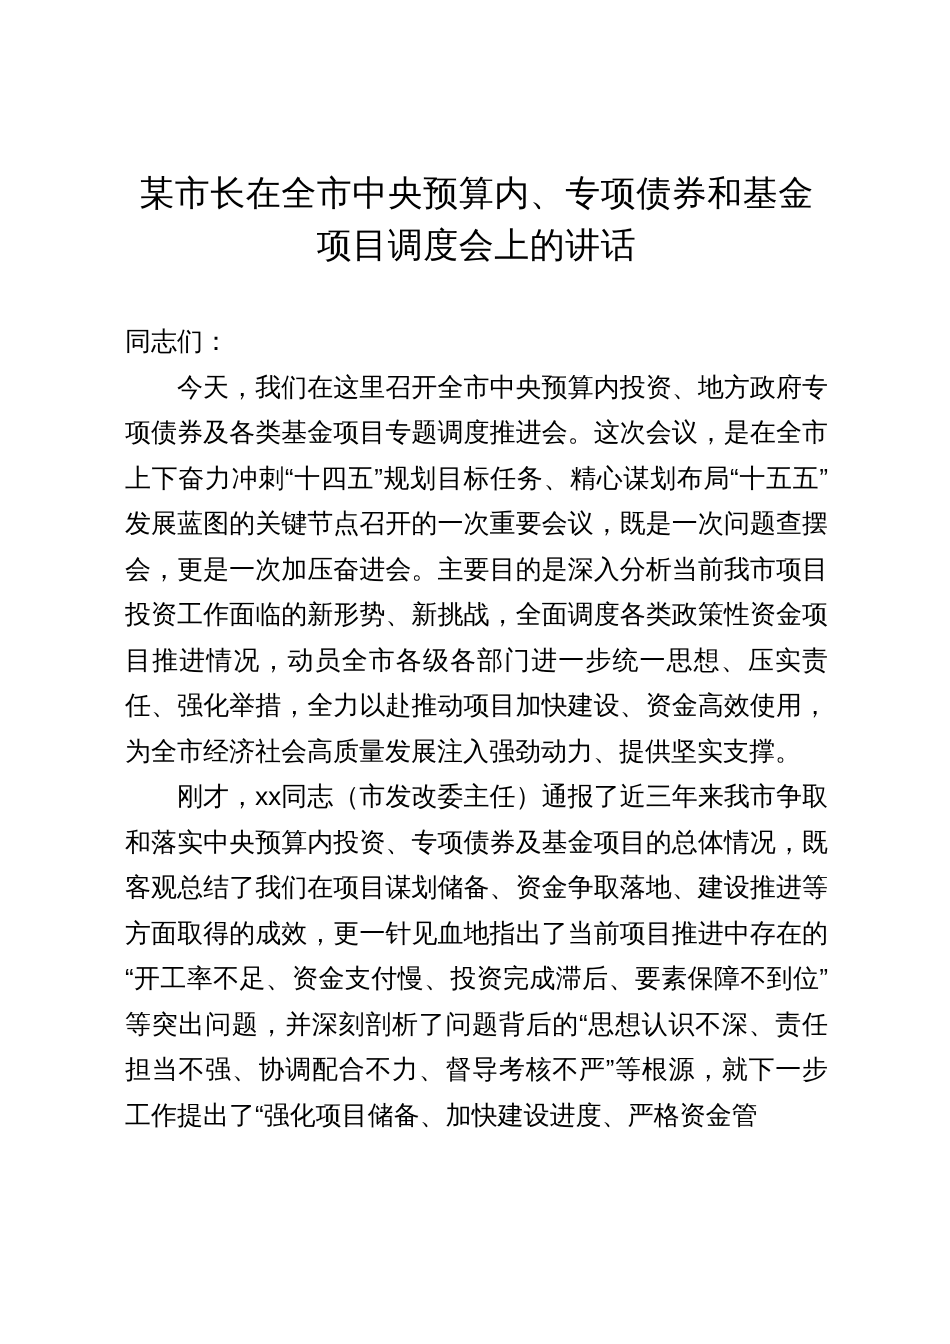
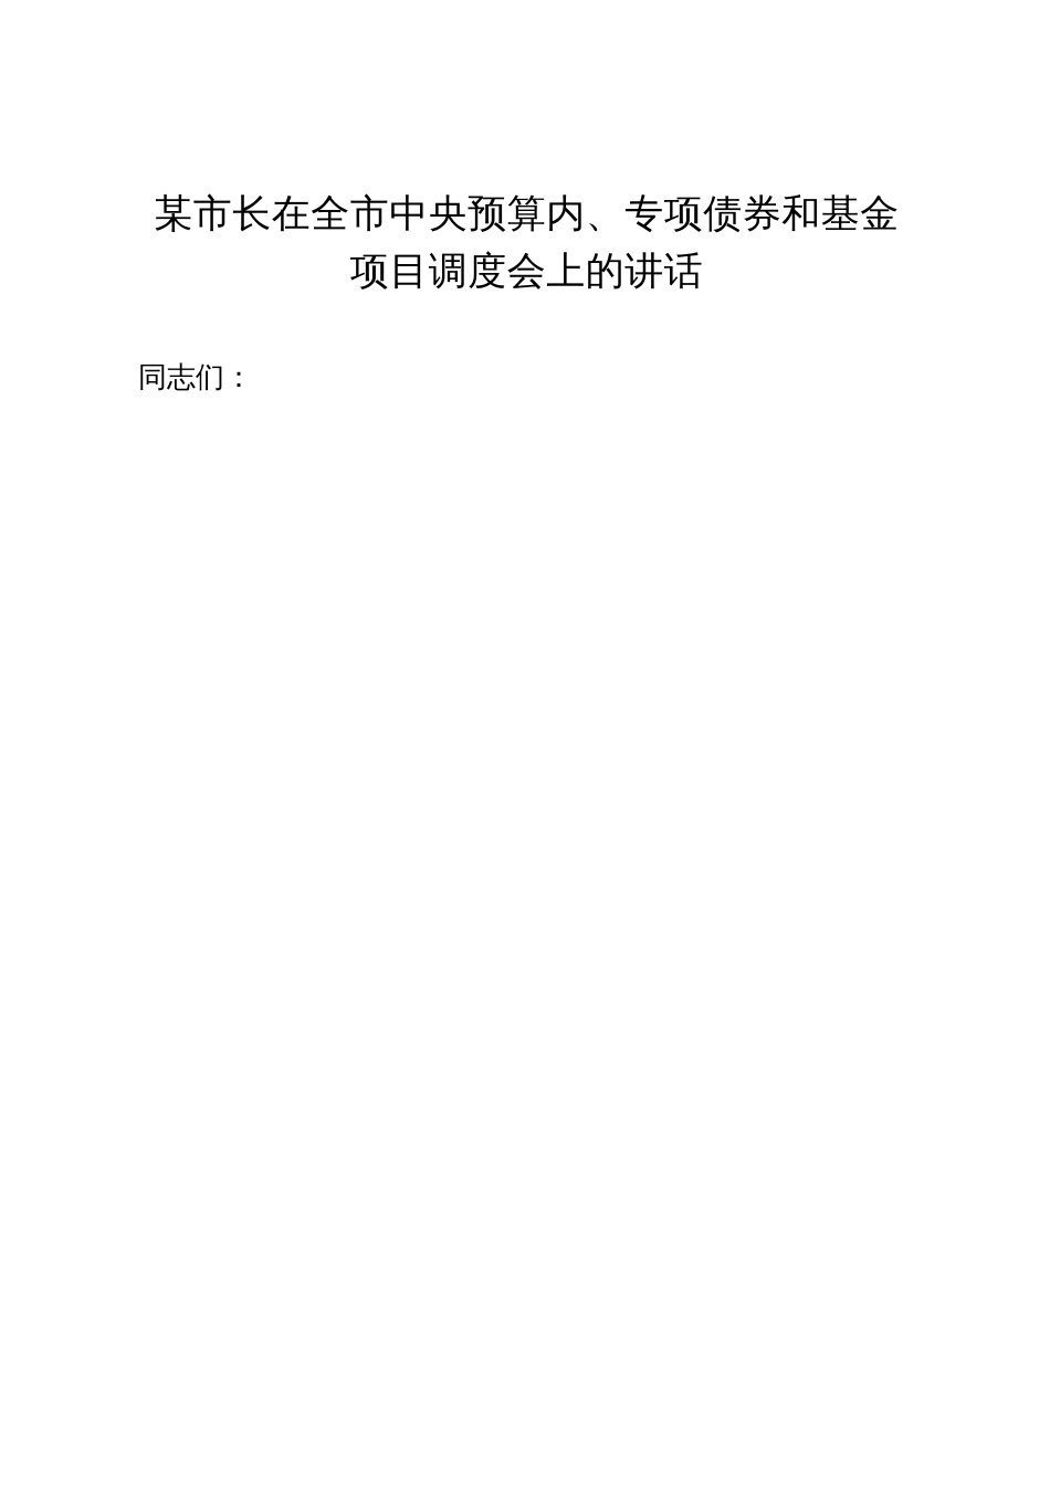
  某市长在全市中央预算内、专项债券和基金项目调度会上的讲话
  同志们：
- 今天，我们在这里召开全市中央预算内投资、地方政府专项债券及各类基金项目专题调度推进会。这次会议，是在全市上下奋力冲刺“十四五”规划目标任务、精心谋划布局“十五五”发展蓝图的关键节点召开的一次重要会议，既是一次问题查摆会，更是一次加压奋进会。主要目的是深入分析当前我市项目投资工作面临的新形势、新挑战，全面调度各类政策性资金项目推进情况，动员全市各级各部门进一步统一思想、压实责任、强化举措，全力以赴推动项目加快建设、资金高效使用，为全市经济社会高质量发展注入强劲动力、提供坚实支撑。
- 刚才，xx同志（市发改委主任）通报了近三年来我市争取和落实中央预算内投资、专项债券及基金项目的总体情况，既客观总结了我们在项目谋划储备、资金争取落地、建设推进等方面取得的成效，更一针见血地指出了当前项目推进中存在的“开工率不足、资金支付慢、投资完成滞后、要素保障不到位”等突出问题，并深刻剖析了问题背后的“思想认识不深、责任担当不强、协调配合不力、督导考核不严”等根源，就下一步工作提出了“强化项目储备、加快建设进度、严格资金管
